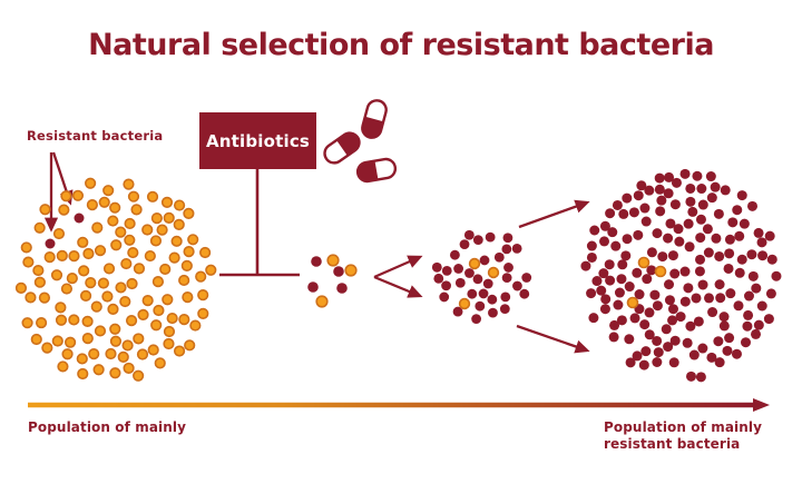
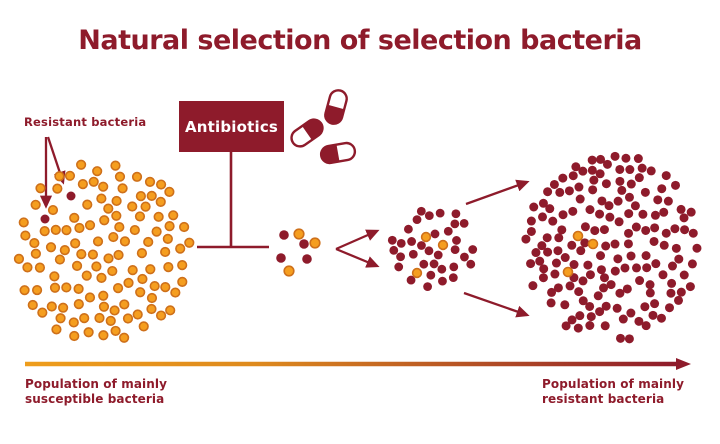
- Natural selection of resistant bacteria
+ Natural selection of selection bacteria
  Resistant bacteria
  Antibiotics
  Population of mainly
+ susceptible bacteria
  Population of mainly
  resistant bacteria
